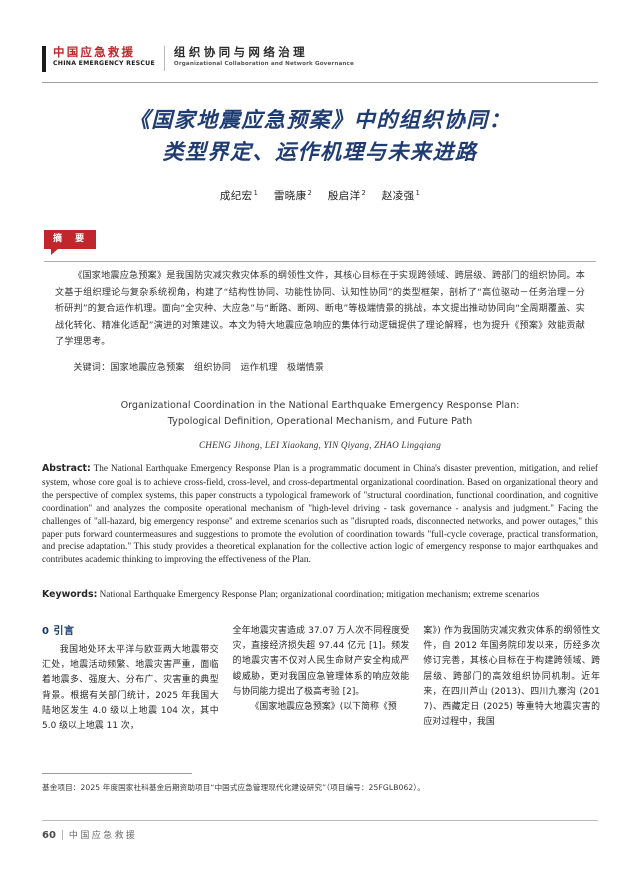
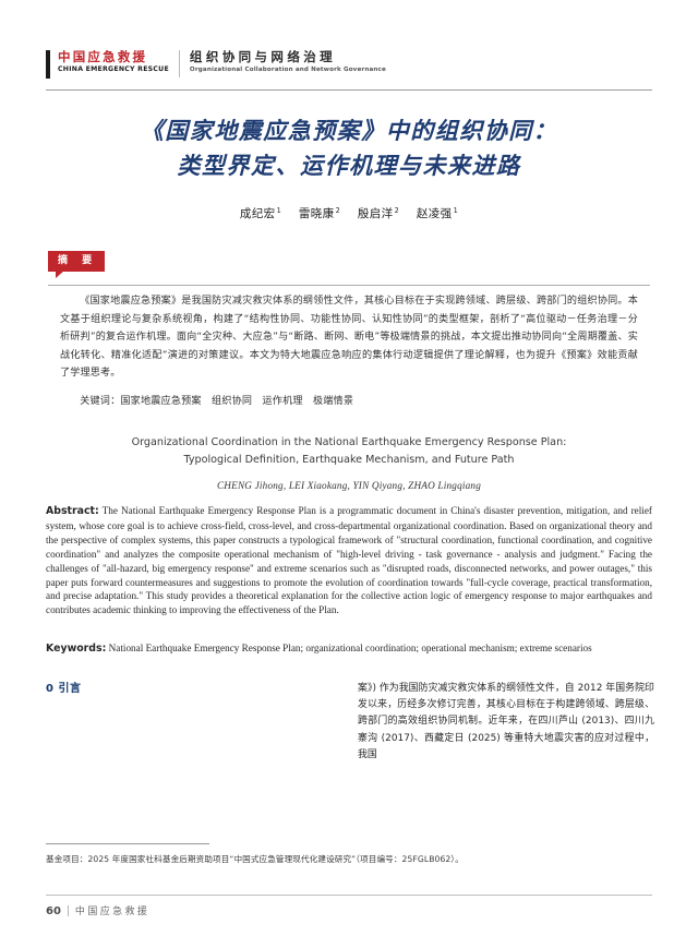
  中国应急救援
  组织协同与网络治理
  《国家地震应急预案》中的组织协同：
  类型界定、运作机理与未来进路
  成纪宏 1 雷晓康 2 殷启洋 2 赵凌强 1
  摘 要
  《国家地震应急预案》是我国防灾减灾救灾体系的纲领性文件，其核心目标在于实现跨领域、跨层级、跨部门的组织协同。本文基于组织理论与复杂系统视角，构建了“结构性协同、功能性协同、认知性协同”的类型框架，剖析了“高位驱动－任务治理－分析研判”的复合运作机理。面向“全灾种、大应急”与“断路、断网、断电”等极端情景的挑战，本文提出推动协同向“全周期覆盖、实战化转化、精准化适配”演进的对策建议。本文为特大地震应急响应的集体行动逻辑提供了理论解释，也为提升《预案》效能贡献了学理思考。
  关键词：国家地震应急预案 组织协同 运作机理 极端情景
  Organizational Coordination in the National Earthquake Emergency Response Plan:
- Typological Definition, Operational Mechanism, and Future Path
+ Typological Definition, Earthquake Mechanism, and Future Path
  CHENG Jihong, LEI Xiaokang, YIN Qiyang, ZHAO Lingqiang
  Abstract: The National Earthquake Emergency Response Plan is a programmatic document in China's disaster prevention, mitigation, and relief system, whose core goal is to achieve cross-field, cross-level, and cross-departmental organizational coordination. Based on organizational theory and the perspective of complex systems, this paper constructs a typological framework of "structural coordination, functional coordination, and cognitive coordination" and analyzes the composite operational mechanism of "high-level driving - task governance - analysis and judgment." Facing the challenges of "all-hazard, big emergency response" and extreme scenarios such as "disrupted roads, disconnected networks, and power outages," this paper puts forward countermeasures and suggestions to promote the evolution of coordination towards "full-cycle coverage, practical transformation, and precise adaptation." This study provides a theoretical explanation for the collective action logic of emergency response to major earthquakes and contributes academic thinking to improving the effectiveness of the Plan.
- Keywords: National Earthquake Emergency Response Plan; organizational coordination; mitigation mechanism; extreme scenarios
+ Keywords: National Earthquake Emergency Response Plan; organizational coordination; operational mechanism; extreme scenarios
  0 引言
- 我国地处环太平洋与欧亚两大地震带交汇处，地震活动频繁、地震灾害严重，面临着地震多、强度大、分布广、灾害重的典型背景。根据有关部门统计，2025 年我国大陆地区发生 4.0 级以上地震 104 次，其中 5.0 级以上地震 11 次，
- 全年地震灾害造成 37.07 万人次不同程度受灾，直接经济损失超 97.44 亿元 [1]。频发的地震灾害不仅对人民生命财产安全构成严峻威胁，更对我国应急管理体系的响应效能与协同能力提出了极高考验 [2]。
- 《国家地震应急预案》(以下简称《预
  案》) 作为我国防灾减灾救灾体系的纲领性文件，自 2012 年国务院印发以来，历经多次修订完善，其核心目标在于构建跨领域、跨层级、跨部门的高效组织协同机制。近年来，在四川芦山 (2013)、四川九寨沟 (2017)、西藏定日 (2025) 等重特大地震灾害的应对过程中，我国
  基金项目：2025 年度国家社科基金后期资助项目“中国式应急管理现代化建设研究”（项目编号：25FGLB062）。
  60
  中国应急救援
